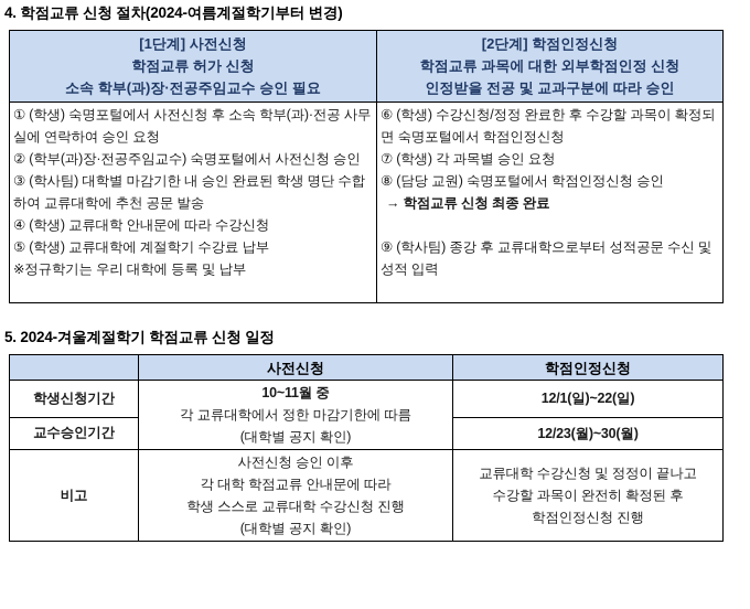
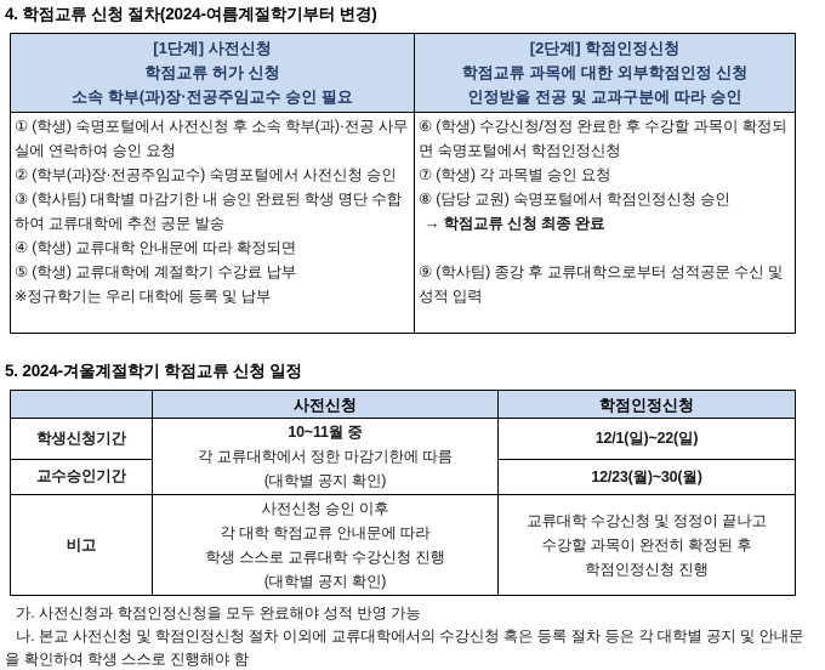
  4. 학점교류 신청 절차(2024-여름계절학기부터 변경)
  [1단계] 사전신청 학점교류 허가 신청 소속 학부(과)장·전공주임교수 승인 필요	[2단계] 학점인정신청 학점교류 과목에 대한 외부학점인정 신청 인정받을 전공 및 교과구분에 따라 승인
- ① (학생) 숙명포털에서 사전신청 후 소속 학부(과)·전공 사무실에 연락하여 승인 요청 ② (학부(과)장·전공주임교수) 숙명포털에서 사전신청 승인 ③ (학사팀) 대학별 마감기한 내 승인 완료된 학생 명단 수합하여 교류대학에 추천 공문 발송 ④ (학생) 교류대학 안내문에 따라 수강신청 ⑤ (학생) 교류대학에 계절학기 수강료 납부 ※정규학기는 우리 대학에 등록 및 납부	⑥ (학생) 수강신청/정정 완료한 후 수강할 과목이 확정되면 숙명포털에서 학점인정신청 ⑦ (학생) 각 과목별 승인 요청 ⑧ (담당 교원) 숙명포털에서 학점인정신청 승인 → 학점교류 신청 최종 완료 ⑨ (학사팀) 종강 후 교류대학으로부터 성적공문 수신 및 성적 입력
+ ① (학생) 숙명포털에서 사전신청 후 소속 학부(과)·전공 사무실에 연락하여 승인 요청 ② (학부(과)장·전공주임교수) 숙명포털에서 사전신청 승인 ③ (학사팀) 대학별 마감기한 내 승인 완료된 학생 명단 수합하여 교류대학에 추천 공문 발송 ④ (학생) 교류대학 안내문에 따라 확정되면 ⑤ (학생) 교류대학에 계절학기 수강료 납부 ※정규학기는 우리 대학에 등록 및 납부	⑥ (학생) 수강신청/정정 완료한 후 수강할 과목이 확정되면 숙명포털에서 학점인정신청 ⑦ (학생) 각 과목별 승인 요청 ⑧ (담당 교원) 숙명포털에서 학점인정신청 승인 → 학점교류 신청 최종 완료 ⑨ (학사팀) 종강 후 교류대학으로부터 성적공문 수신 및 성적 입력
  5. 2024-겨울계절학기 학점교류 신청 일정
  	사전신청	학점인정신청
  학생신청기간	10~11월 중 각 교류대학에서 정한 마감기한에 따름 (대학별 공지 확인)	12/1(일)~22(일)
  교수승인기간	12/23(월)~30(월)
  비고	사전신청 승인 이후 각 대학 학점교류 안내문에 따라 학생 스스로 교류대학 수강신청 진행 (대학별 공지 확인)	교류대학 수강신청 및 정정이 끝나고 수강할 과목이 완전히 확정된 후 학점인정신청 진행
+ 가. 사전신청과 학점인정신청을 모두 완료해야 성적 반영 가능
+ 나. 본교 사전신청 및 학점인정신청 절차 이외에 교류대학에서의 수강신청 혹은 등록 절차 등은 각 대학별 공지 및 안내문을 확인하여 학생 스스로 진행해야 함
